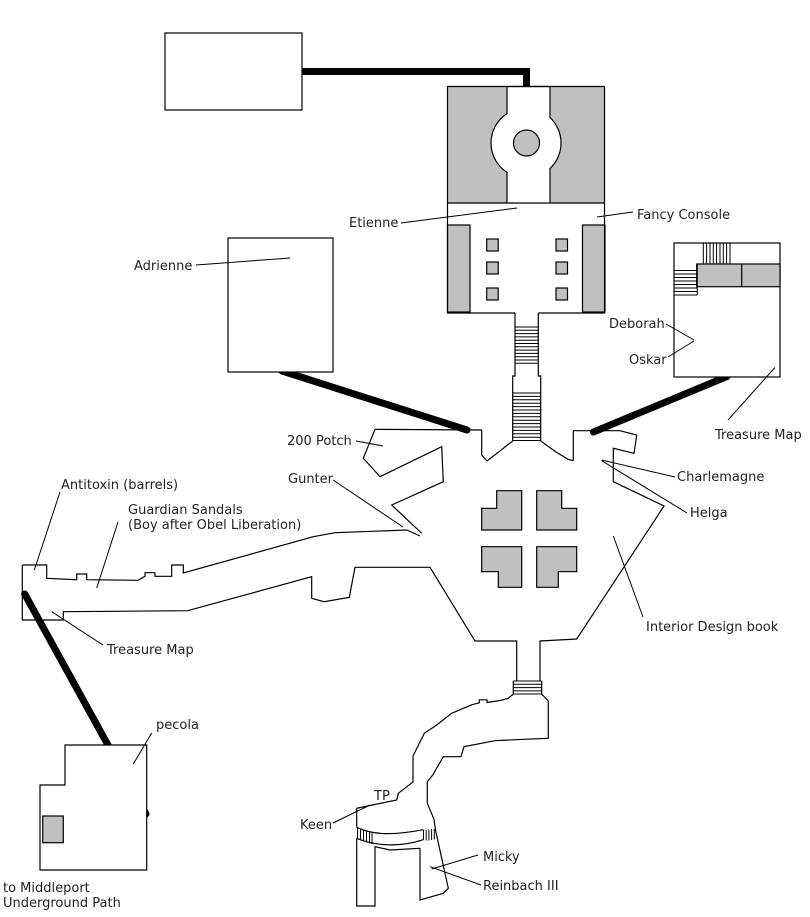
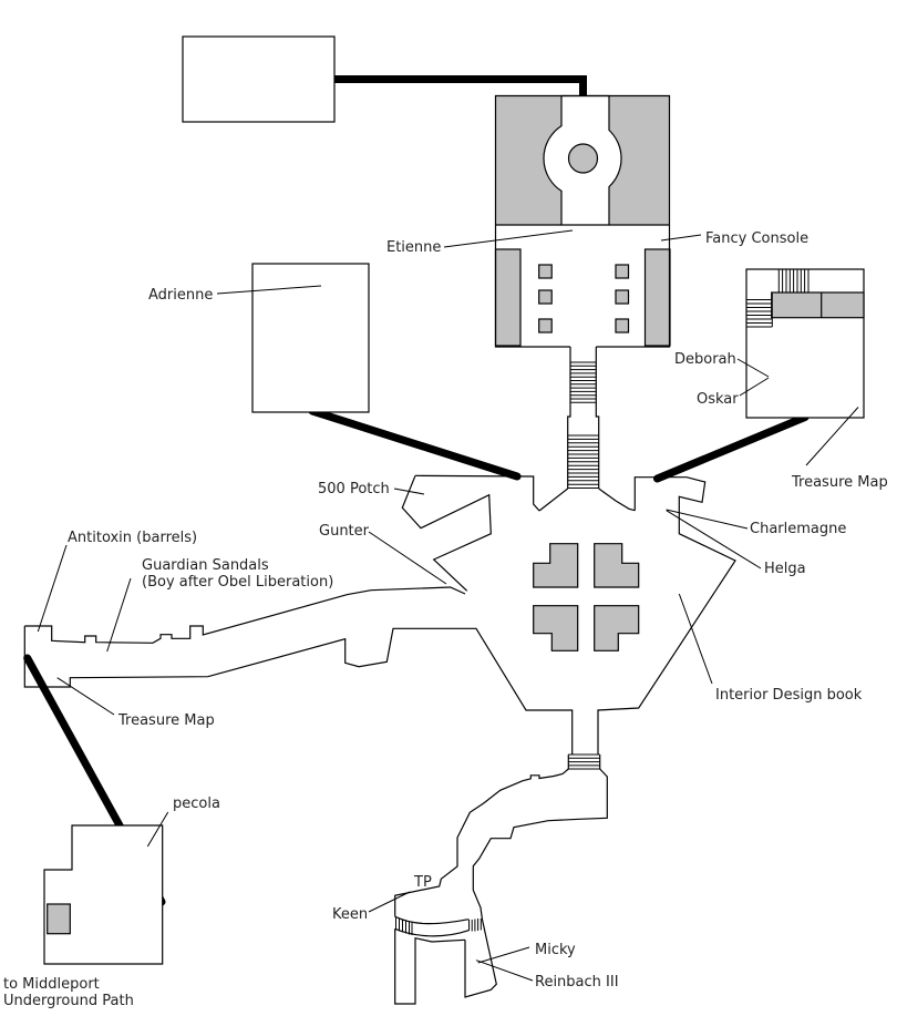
  Etienne
  Fancy Console
  Adrienne
  Deborah
  Oskar
  Treasure Map
- 200 Potch
+ 500 Potch
  Gunter
  Charlemagne
  Helga
  Antitoxin (barrels)
  Guardian Sandals
  (Boy after Obel Liberation)
  Treasure Map
  Interior Design book
  pecola
  TP
  Keen
  Micky
  Reinbach III
  to Middleport
  Underground Path
